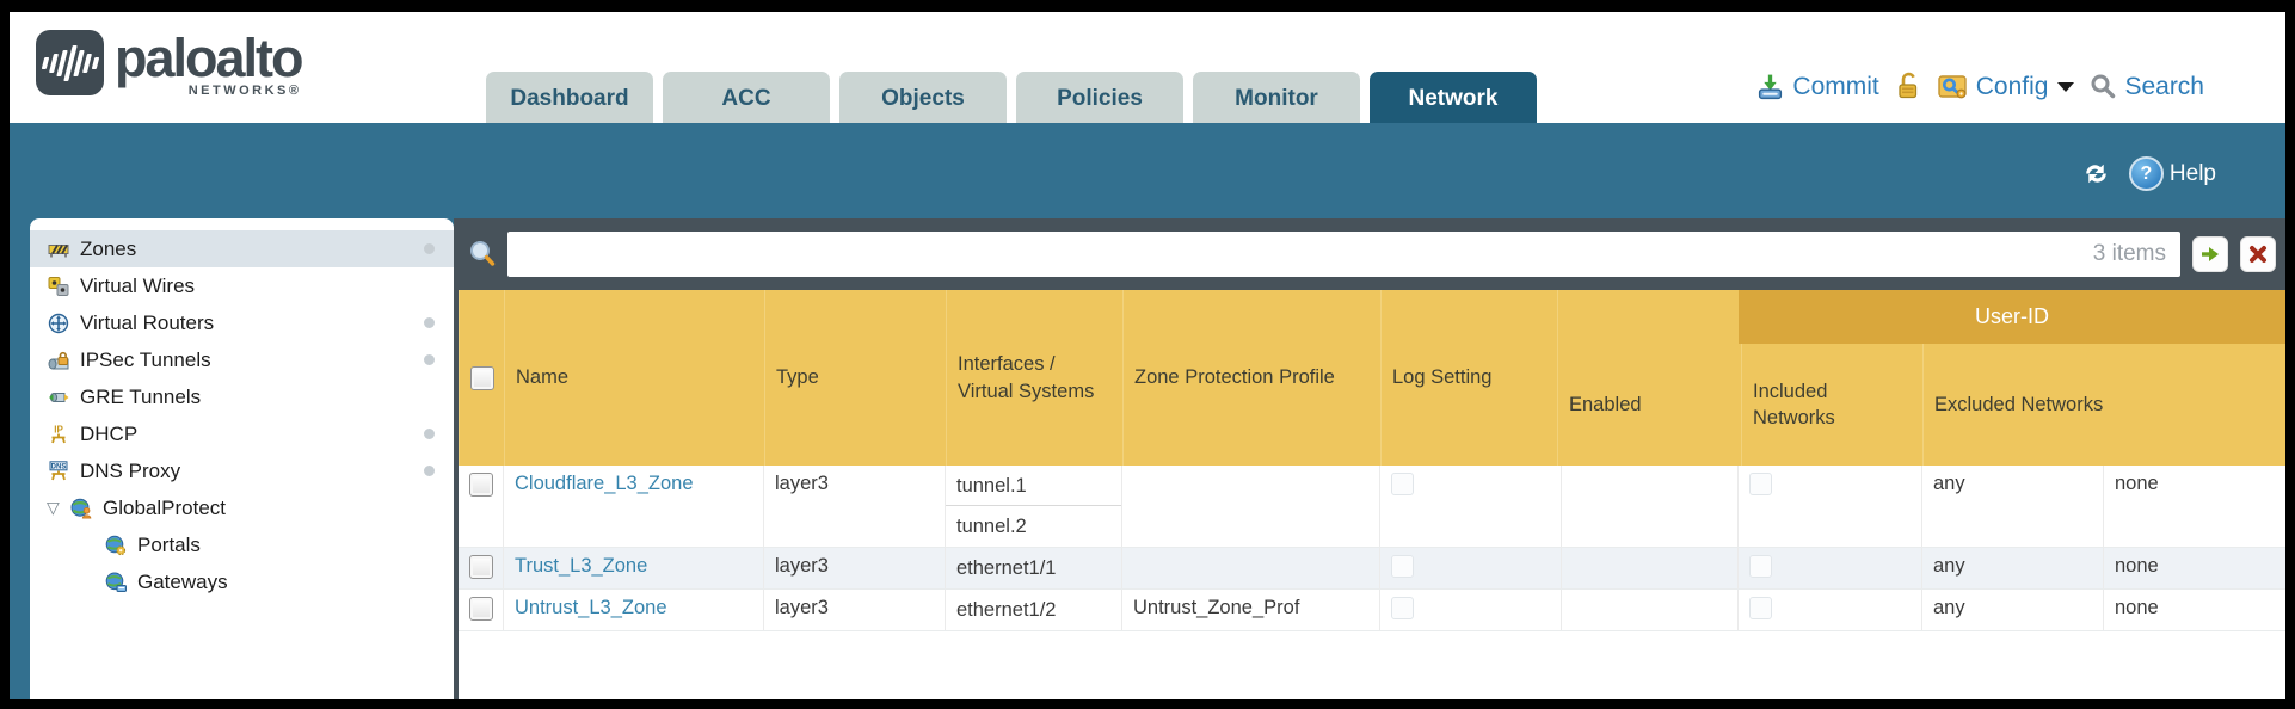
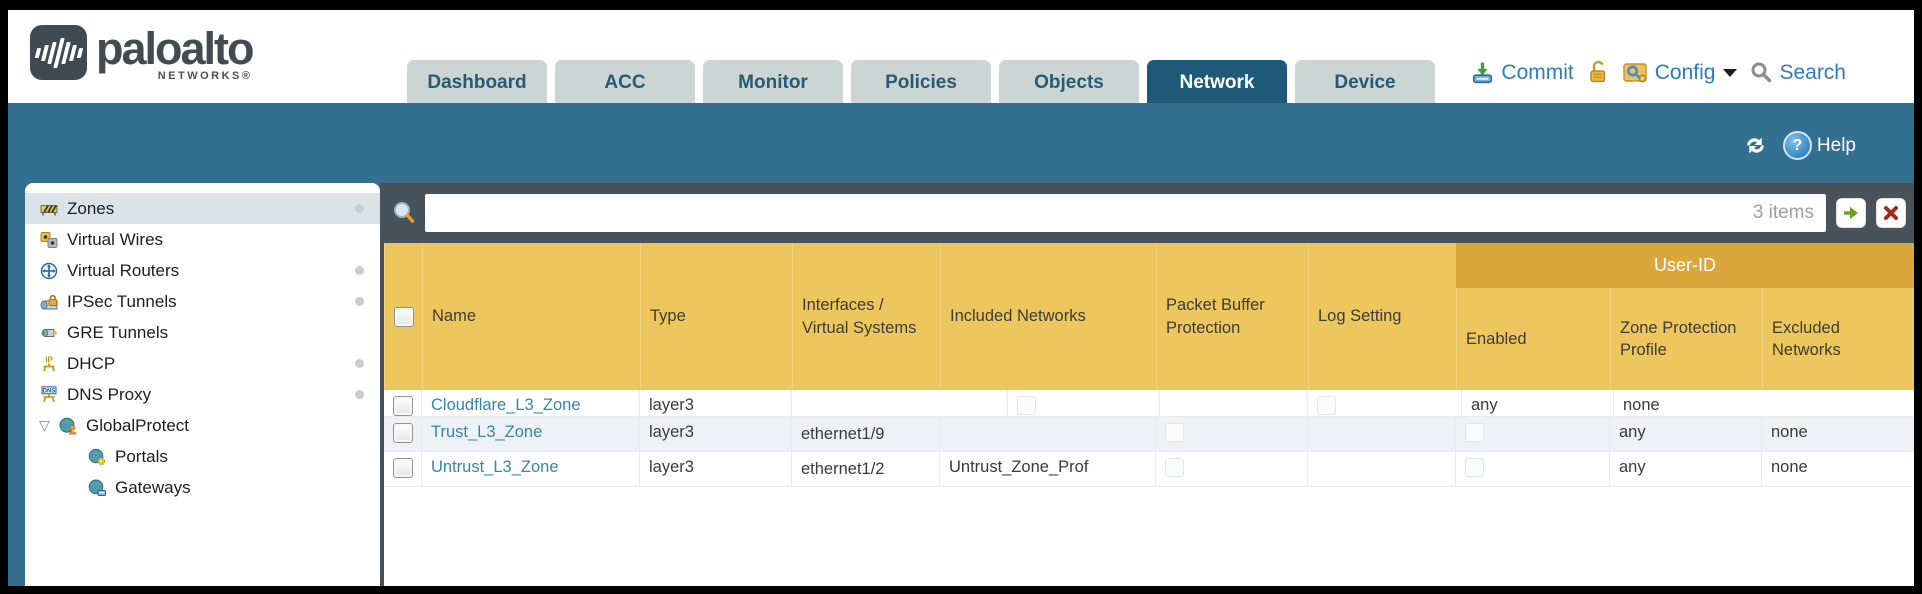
  paloalto
  NETWORKS®
  Dashboard
  ACC
- Objects
+ Monitor
  Policies
- Monitor
+ Objects
  Network
+ Device
  Commit
  Config
  Search
  Help
  Zones
  Virtual Wires
  Virtual Routers
  IPSec Tunnels
  GRE Tunnels
  IP
  DHCP
  DNS Proxy
  ▽
  GlobalProtect
  Portals
  Gateways
  3 items
  User-ID
  Name
  Type
  Interfaces / Virtual Systems
- Zone Protection Profile
+ Included Networks
+ Packet Buffer Protection
  Log Setting
  Enabled
- Included Networks
+ Zone Protection Profile
  Excluded Networks
  Cloudflare_L3_Zone
  layer3
- tunnel.1
- tunnel.2
  any
  none
  Trust_L3_Zone
  layer3
- ethernet1/1
+ ethernet1/9
  any
  none
  Untrust_L3_Zone
  layer3
  ethernet1/2
  Untrust_Zone_Prof
  any
  none
